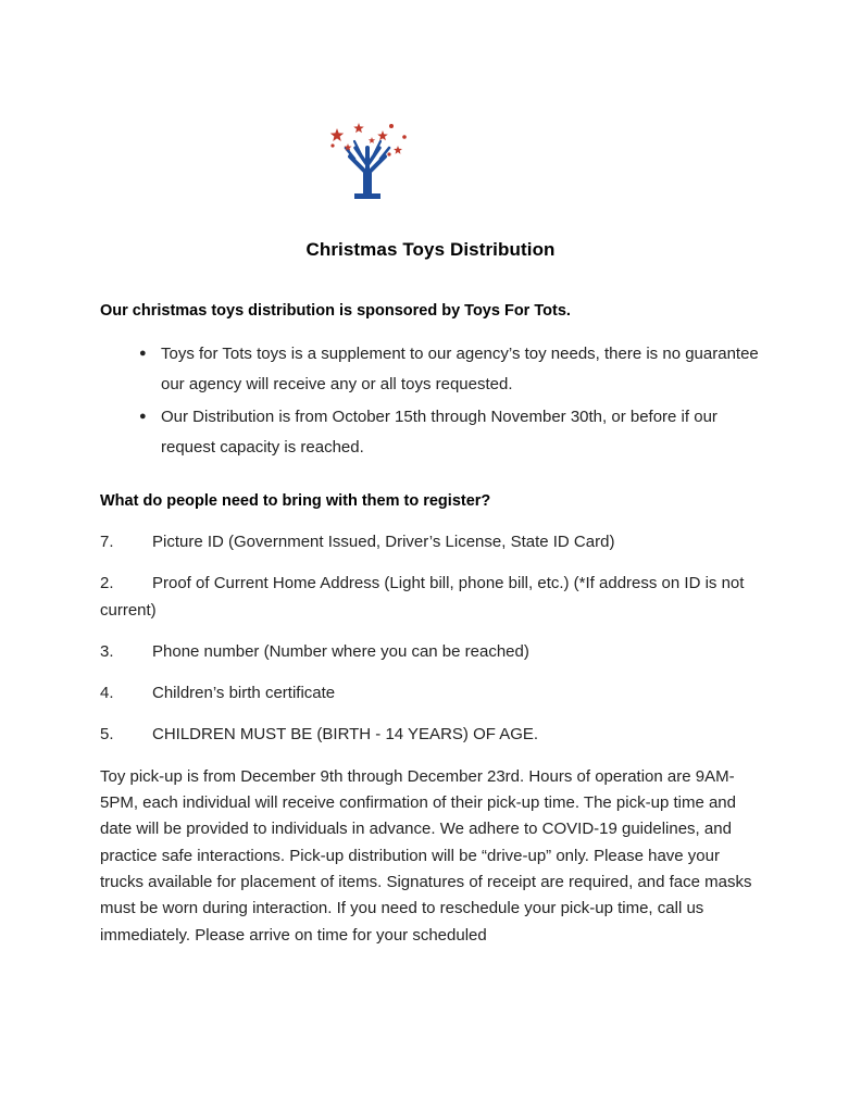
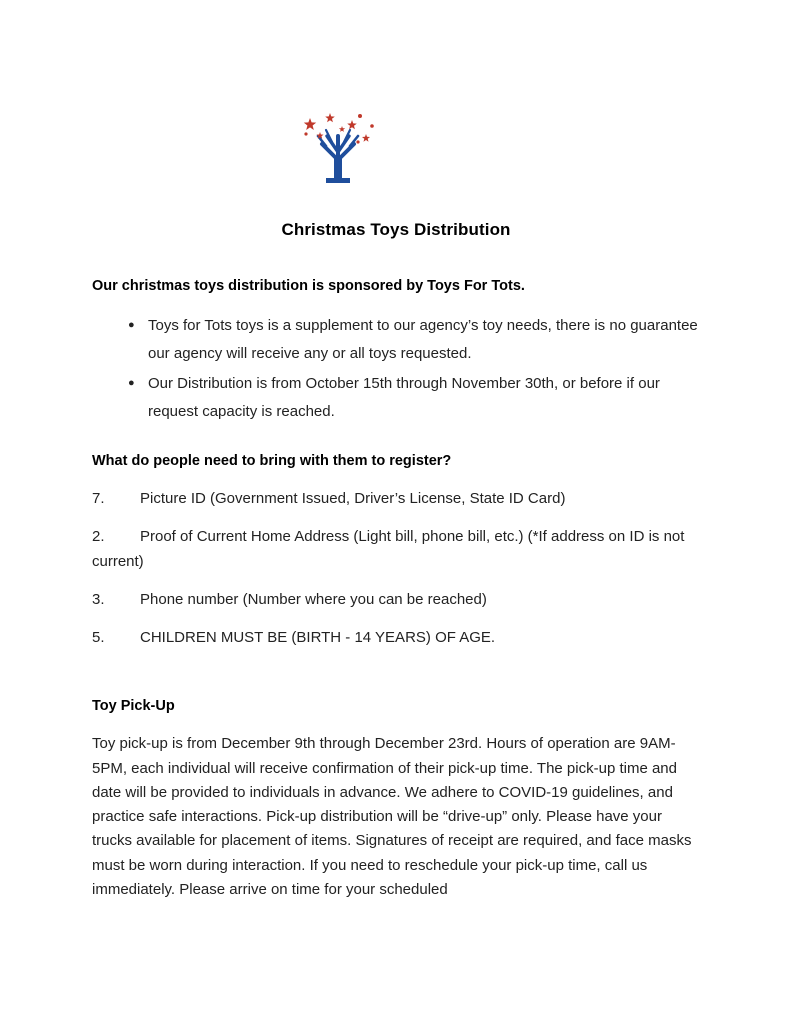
  Christmas Toys Distribution
  Our christmas toys distribution is sponsored by Toys For Tots.
  Toys for Tots toys is a supplement to our agency’s toy needs, there is no guarantee our agency will receive any or all toys requested.
  Our Distribution is from October 15th through November 30th, or before if our request capacity is reached.
  What do people need to bring with them to register?
  7.
  Picture ID (Government Issued, Driver’s License, State ID Card)
  2.
  Proof of Current Home Address (Light bill, phone bill, etc.) (*If address on ID is not current)
  3.
  Phone number (Number where you can be reached)
- 4.
- Children’s birth certificate
  5.
  CHILDREN MUST BE (BIRTH - 14 YEARS) OF AGE.
+ Toy Pick-Up
  Toy pick-up is from December 9th through December 23rd. Hours of operation are 9AM-5PM, each individual will receive confirmation of their pick-up time. The pick-up time and date will be provided to individuals in advance. We adhere to COVID-19 guidelines, and practice safe interactions. Pick-up distribution will be “drive-up” only. Please have your trucks available for placement of items. Signatures of receipt are required, and face masks must be worn during interaction. If you need to reschedule your pick-up time, call us immediately. Please arrive on time for your scheduled
